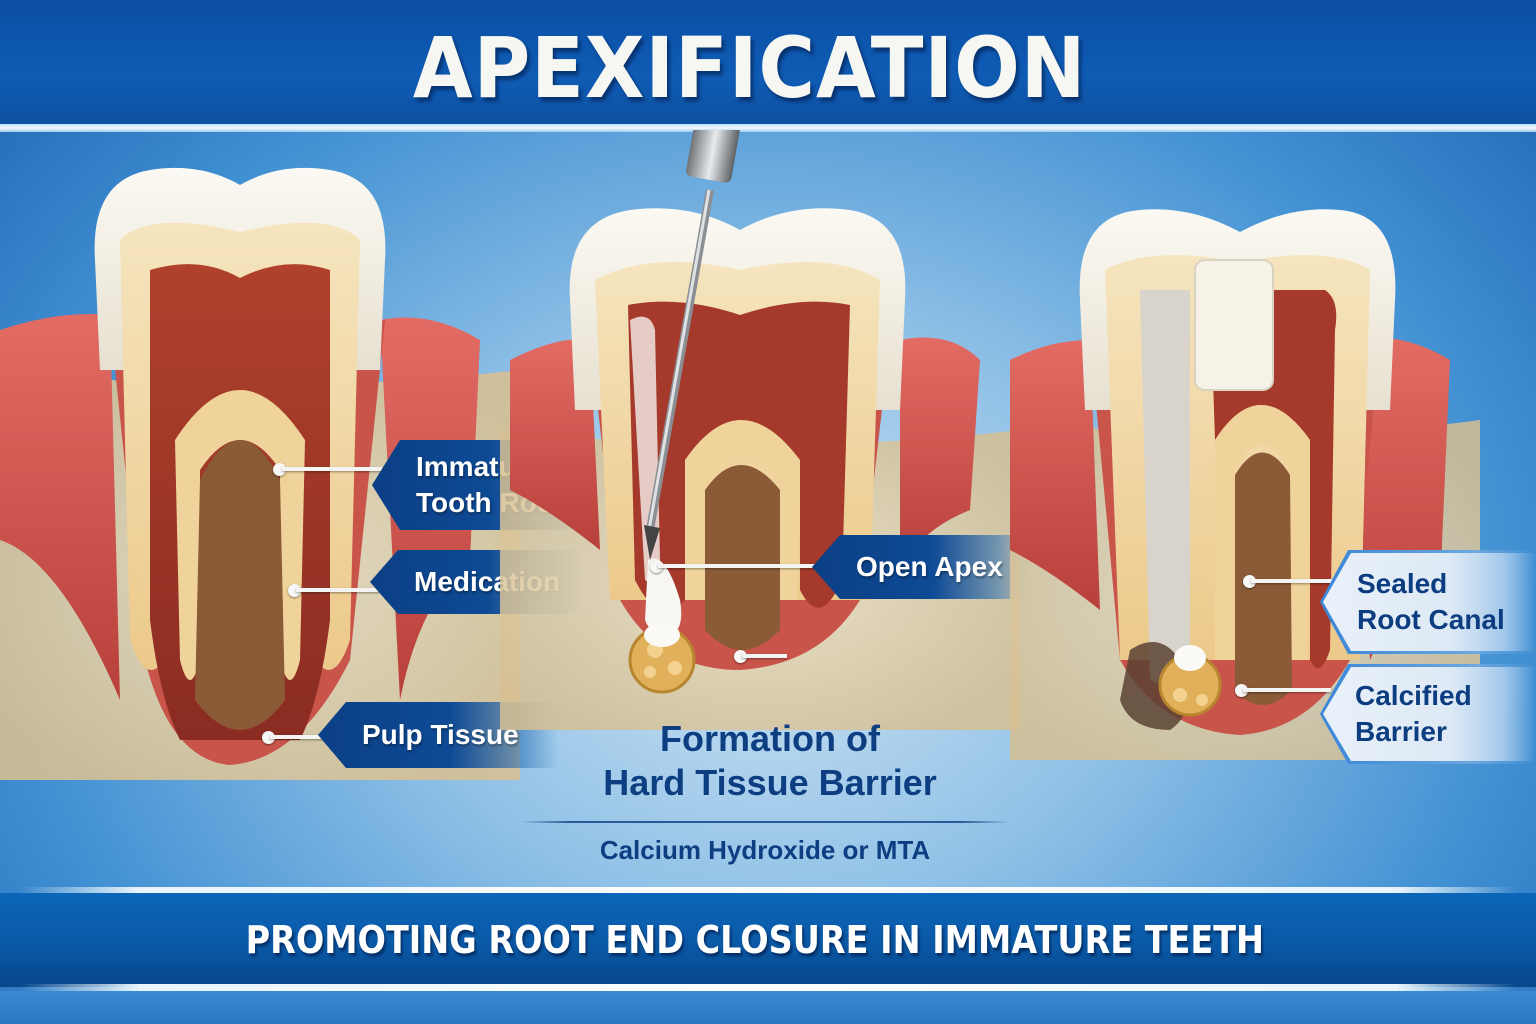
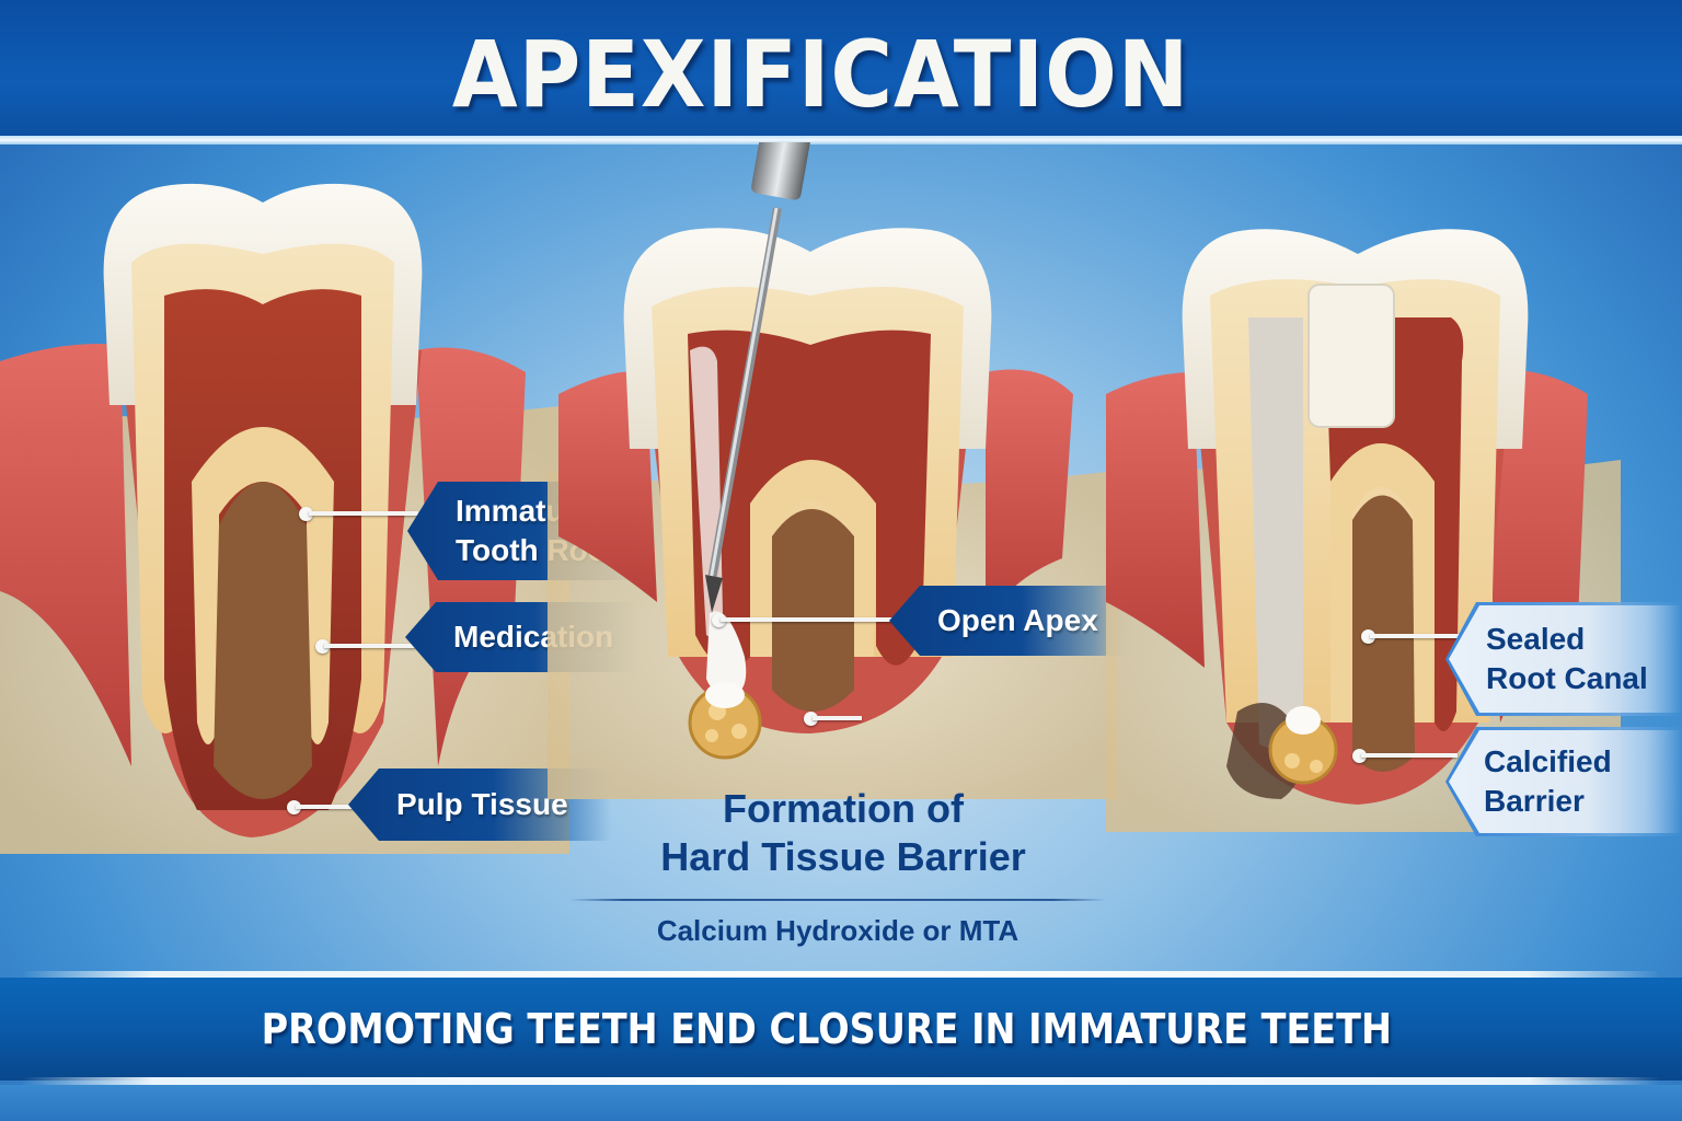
  APEXIFICATION
  Immatu
  Tooth Ro
  Medication
  Pulp Tissue
  Open Apex
  Formation of
  Hard Tissue Barrier
  Calcium Hydroxide or MTA
  Sealed
  Root Canal
  Calcified
  Barrier
- PROMOTING ROOT END CLOSURE IN IMMATURE TEETH
+ PROMOTING TEETH END CLOSURE IN IMMATURE TEETH
